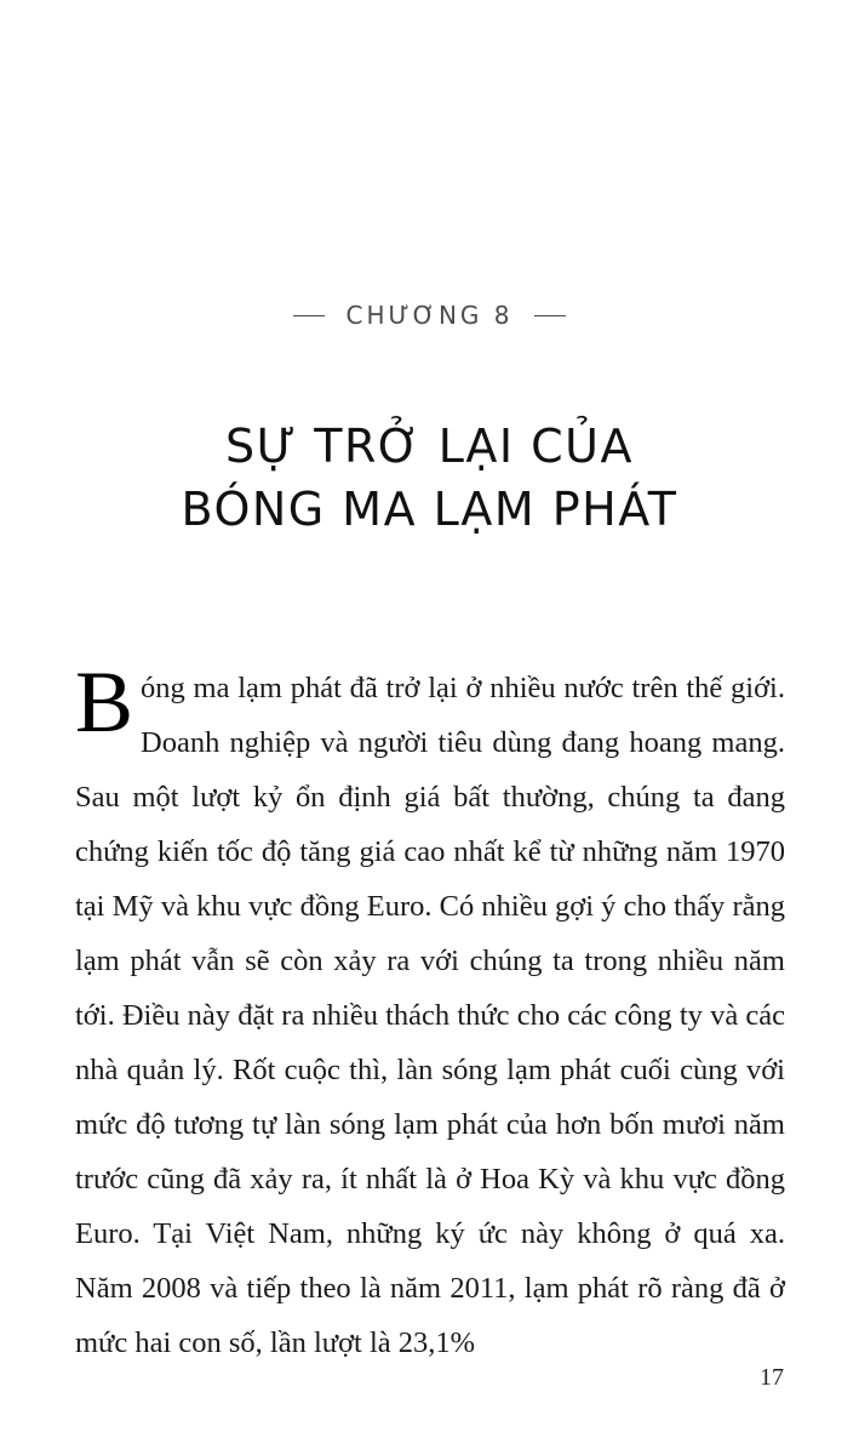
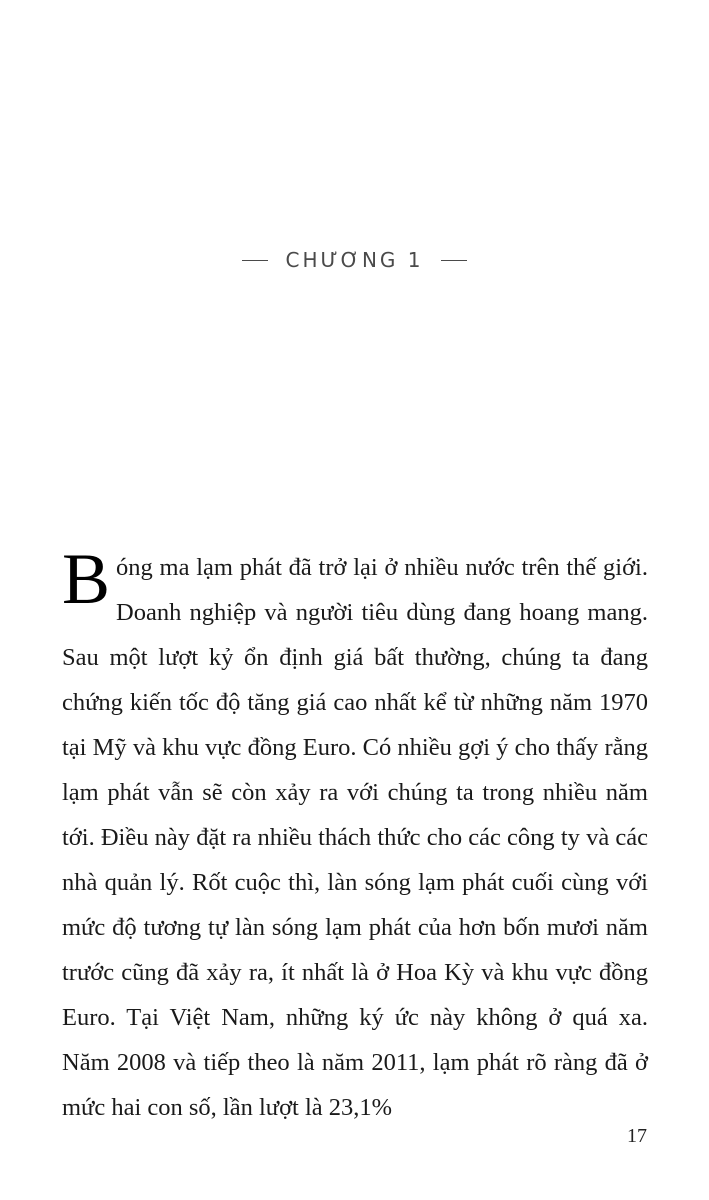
- CHƯƠNG 8
+ CHƯƠNG 1
- SỰ TRỞ LẠI CỦA
- BÓNG MA LẠM PHÁT
  B
  óng ma lạm phát đã trở lại ở nhiều nước trên thế giới. Doanh nghiệp và người tiêu dùng đang hoang mang. Sau một lượt kỷ ổn định giá bất thường, chúng ta đang chứng kiến tốc độ tăng giá cao nhất kể từ những năm 1970 tại Mỹ và khu vực đồng Euro. Có nhiều gợi ý cho thấy rằng lạm phát vẫn sẽ còn xảy ra với chúng ta trong nhiều năm tới. Điều này đặt ra nhiều thách thức cho các công ty và các nhà quản lý. Rốt cuộc thì, làn sóng lạm phát cuối cùng với mức độ tương tự làn sóng lạm phát của hơn bốn mươi năm trước cũng đã xảy ra, ít nhất là ở Hoa Kỳ và khu vực đồng Euro. Tại Việt Nam, những ký ức này không ở quá xa. Năm 2008 và tiếp theo là năm 2011, lạm phát rõ ràng đã ở mức hai con số, lần lượt là 23,1%
  17
